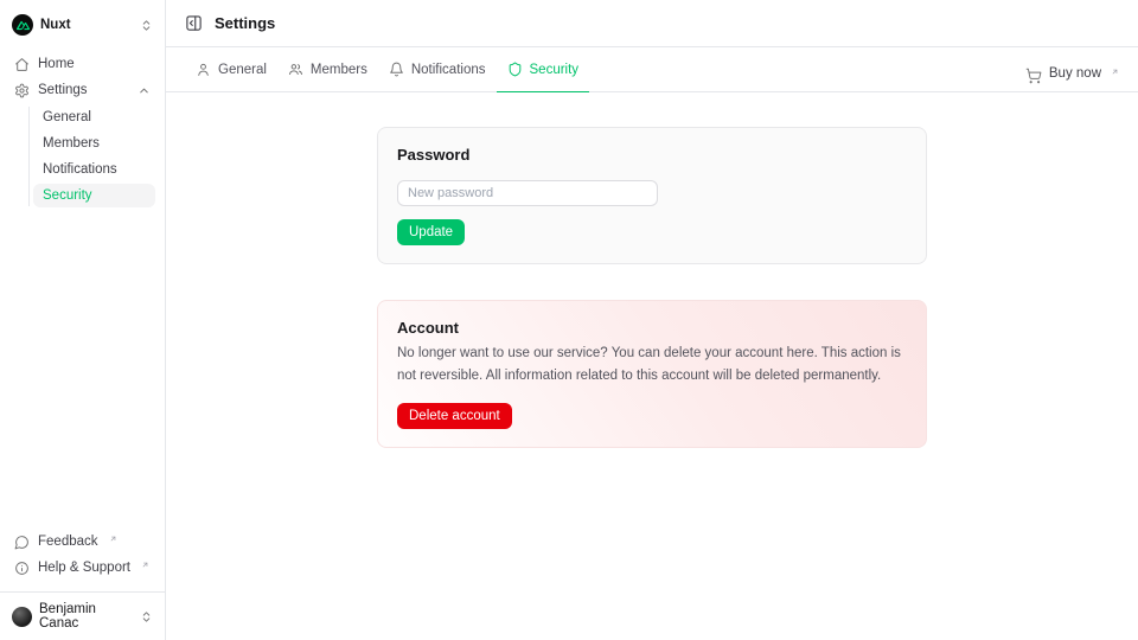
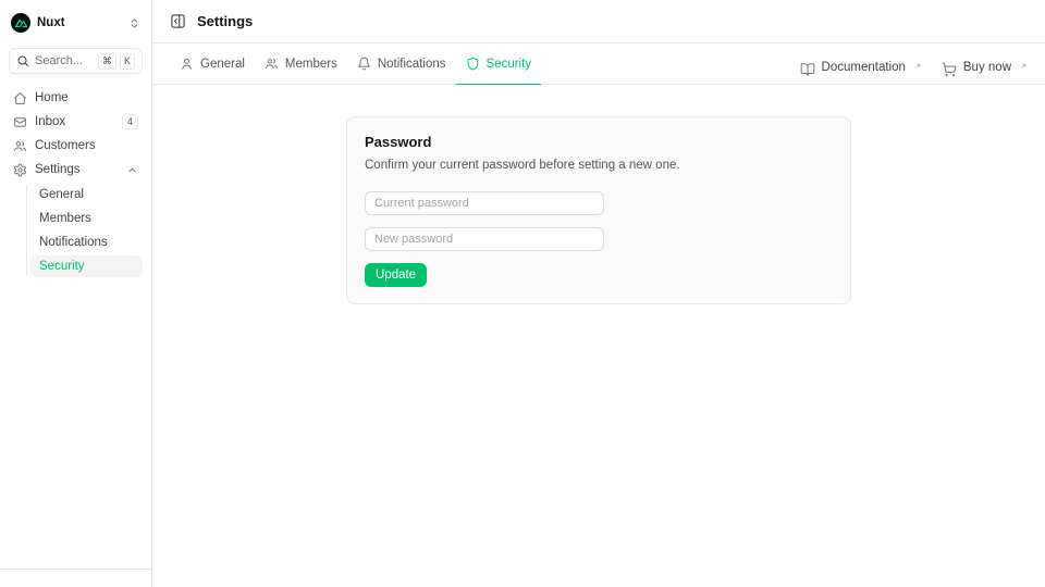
  Nuxt
+ Search...
+ ⌘
+ K
  Home
+ Inbox
+ 4
+ Customers
  Settings
  General
  Members
  Notifications
  Security
- Feedback
- Help & Support
- Benjamin Canac
  Settings
  General
  Members
  Notifications
  Security
+ Documentation
  Buy now
  Password
+ Confirm your current password before setting a new one.
+ Current password
  New password
  Update
- Account
- No longer want to use our service? You can delete your account here. This action is not reversible. All information related to this account will be deleted permanently.
- Delete account
